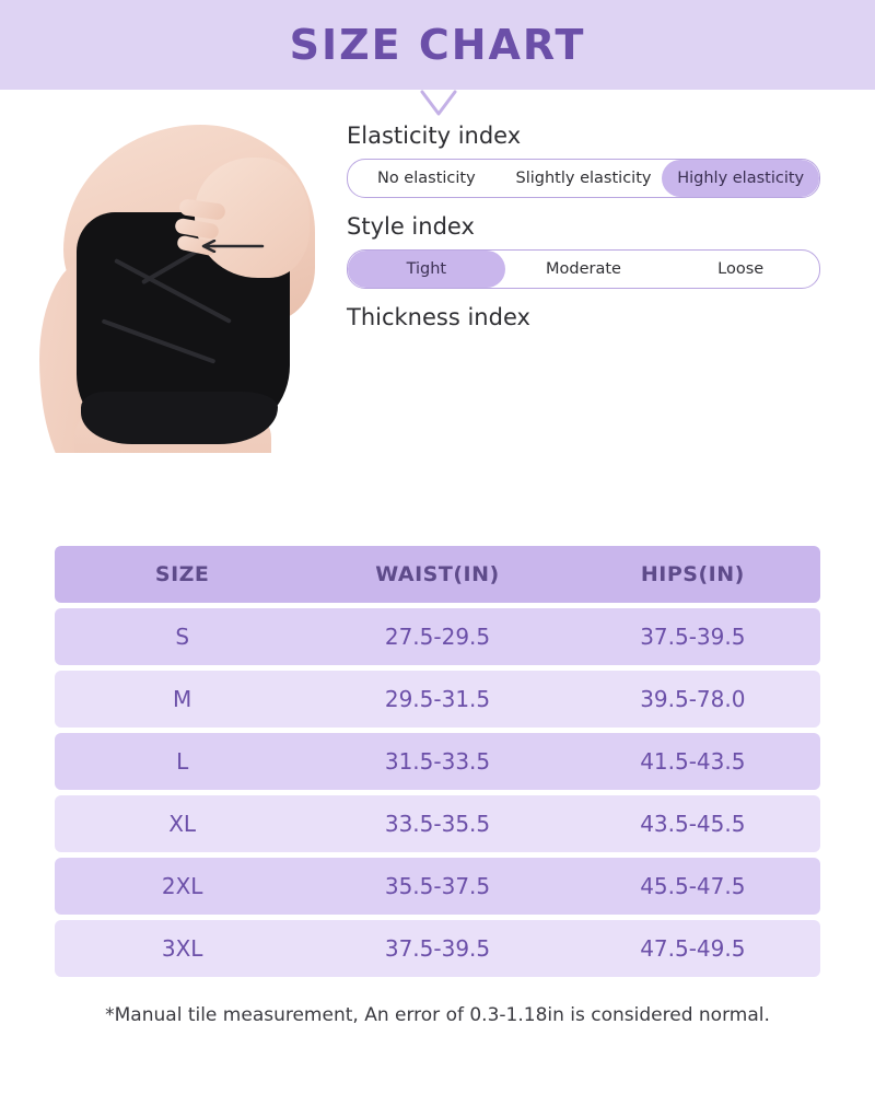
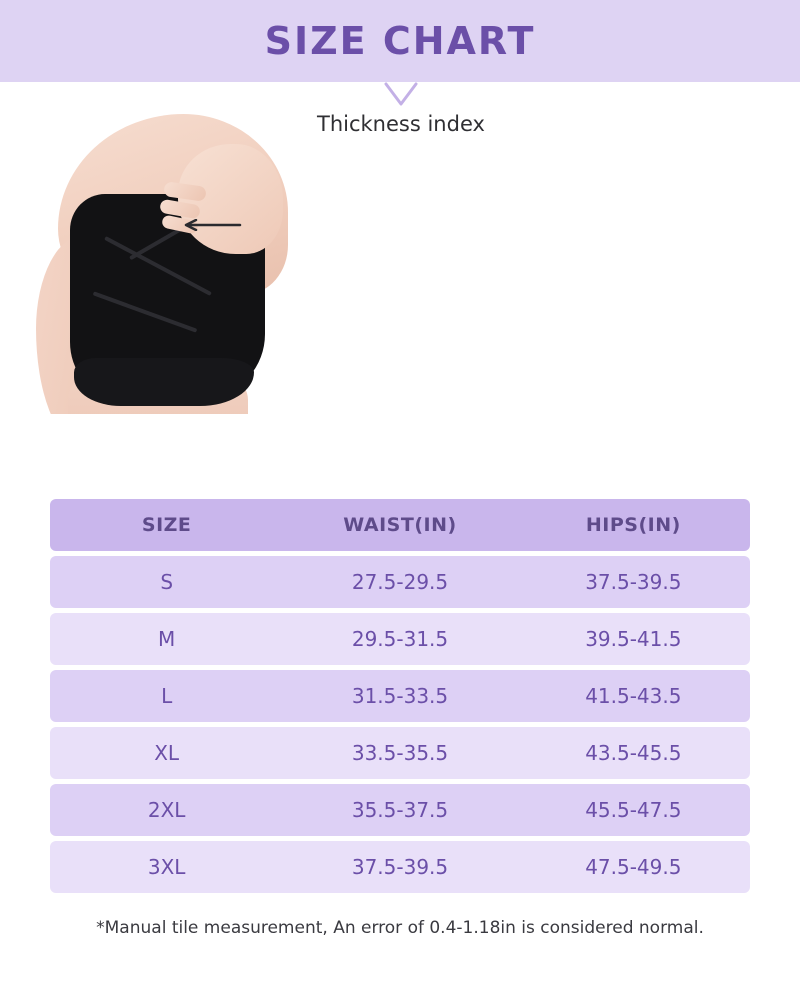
  SIZE CHART
- Elasticity index
- No elasticity
- Slightly elasticity
- Highly elasticity
- Style index
- Tight
- Moderate
- Loose
  Thickness index
  SIZE	WAIST(IN)	HIPS(IN)
  S	27.5-29.5	37.5-39.5
- M	29.5-31.5	39.5-78.0
+ M	29.5-31.5	39.5-41.5
  L	31.5-33.5	41.5-43.5
  XL	33.5-35.5	43.5-45.5
  2XL	35.5-37.5	45.5-47.5
  3XL	37.5-39.5	47.5-49.5
- *Manual tile measurement, An error of 0.3-1.18in is considered normal.
+ *Manual tile measurement, An error of 0.4-1.18in is considered normal.
